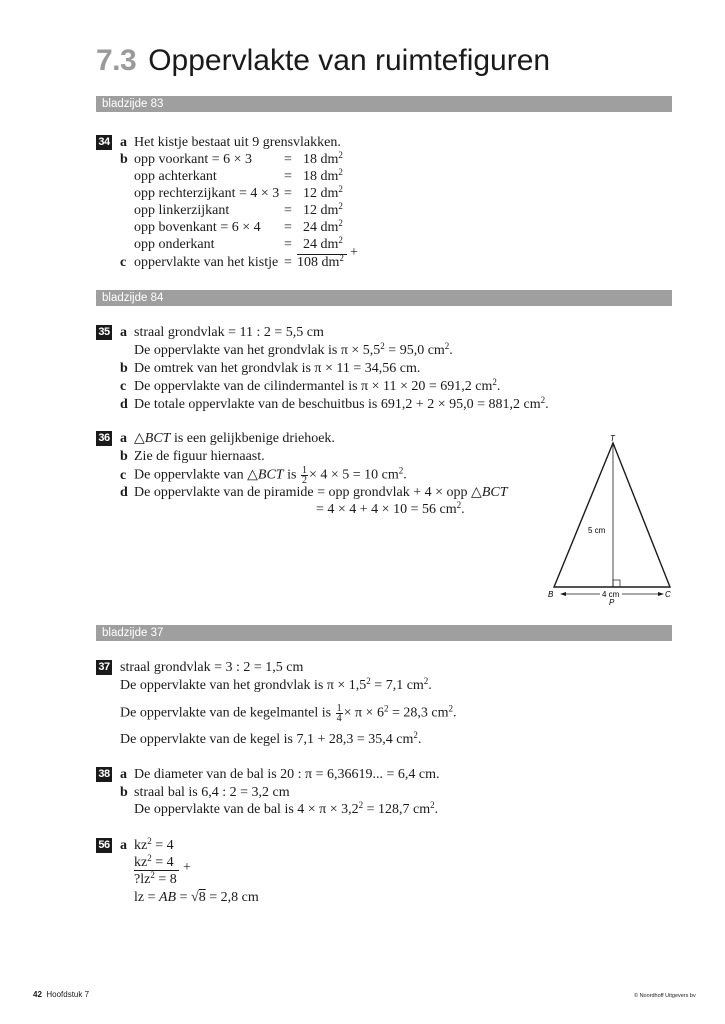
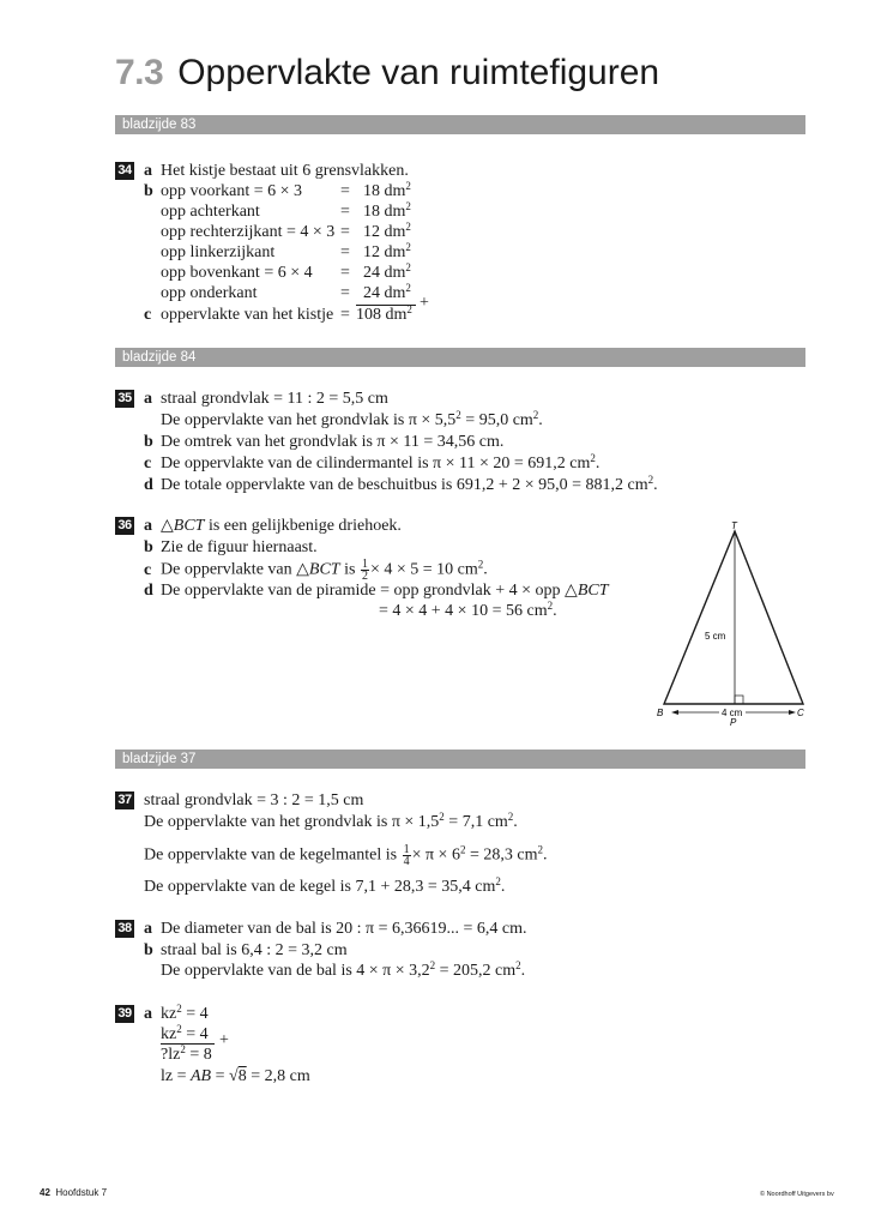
  7.3 Oppervlakte van ruimtefiguren
  bladzijde 83
  bladzijde 84
  bladzijde 37
  34
- a Het kistje bestaat uit 9 grensvlakken.
+ a Het kistje bestaat uit 6 grensvlakken.
  b
  opp voorkant = 6 × 3
  =
  18 dm2
  opp achterkant
  =
  18 dm2
  opp rechterzijkant = 4 × 3
  =
  12 dm2
  opp linkerzijkant
  =
  12 dm2
  opp bovenkant = 6 × 4
  =
  24 dm2
  opp onderkant
  =
  24 dm2
  +
  c oppervlakte van het kistje
  =
  108 dm2
  35
  a straal grondvlak = 11 : 2 = 5,5 cm
  De oppervlakte van het grondvlak is π × 5,52 = 95,0 cm2.
  b De omtrek van het grondvlak is π × 11 = 34,56 cm.
  c De oppervlakte van de cilindermantel is π × 11 × 20 = 691,2 cm2.
  d De totale oppervlakte van de beschuitbus is 691,2 + 2 × 95,0 = 881,2 cm2.
  36
  a △BCT is een gelijkbenige driehoek.
  b Zie de figuur hiernaast.
  c De oppervlakte van △BCT is
  1
  2
  × 4 × 5 = 10 cm2.
  d De oppervlakte van de piramide = opp grondvlak + 4 × opp △BCT
  = 4 × 4 + 4 × 10 = 56 cm2.
  T
  B
  C
  P
  5 cm
  4 cm
  37
  straal grondvlak = 3 : 2 = 1,5 cm
  De oppervlakte van het grondvlak is π × 1,52 = 7,1 cm2.
  De oppervlakte van de kegelmantel is
  1
  4
  × π × 62 = 28,3 cm2.
  De oppervlakte van de kegel is 7,1 + 28,3 = 35,4 cm2.
  38
  a De diameter van de bal is 20 : π = 6,36619... = 6,4 cm.
  b straal bal is 6,4 : 2 = 3,2 cm
- De oppervlakte van de bal is 4 × π × 3,22 = 128,7 cm2.
+ De oppervlakte van de bal is 4 × π × 3,22 = 205,2 cm2.
- 56
+ 39
  a kz2 = 4
  kz2 = 4
  +
  ?lz2 = 8
  lz = AB = √8 = 2,8 cm
  42 Hoofdstuk 7
